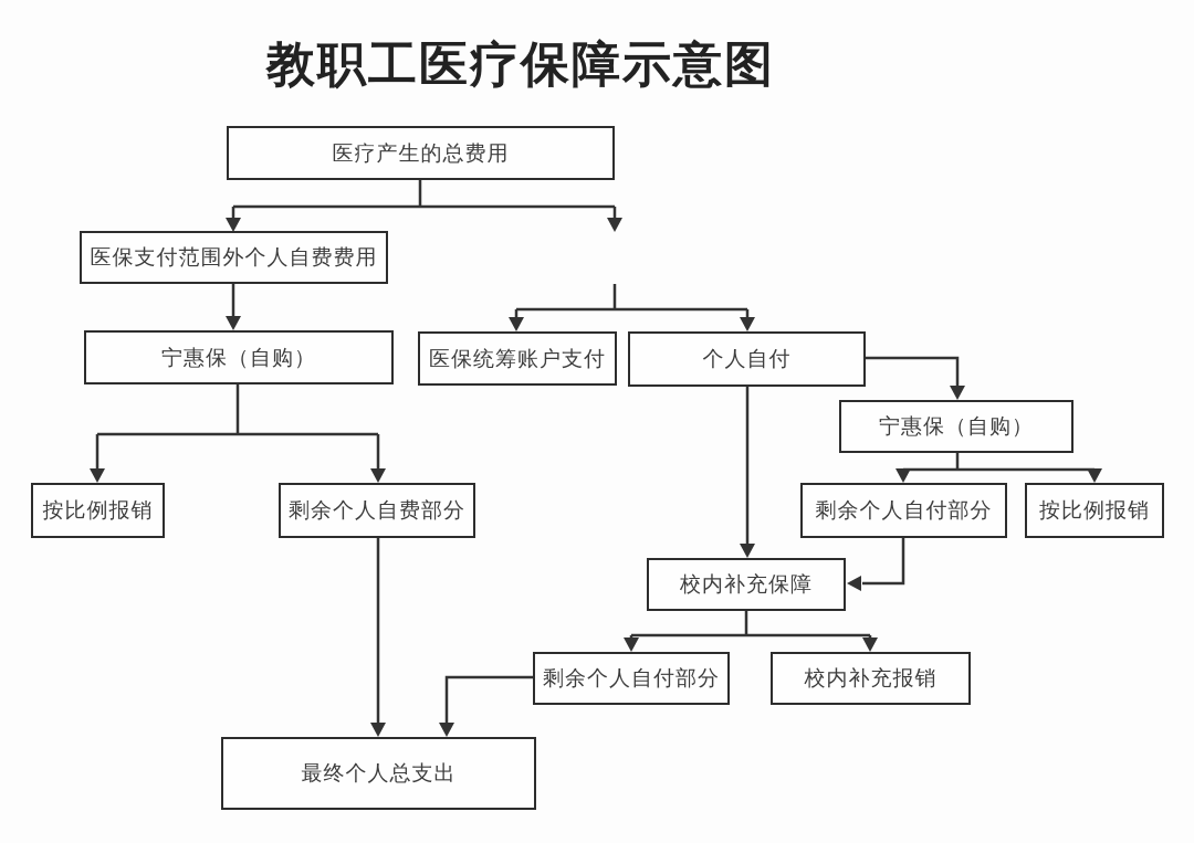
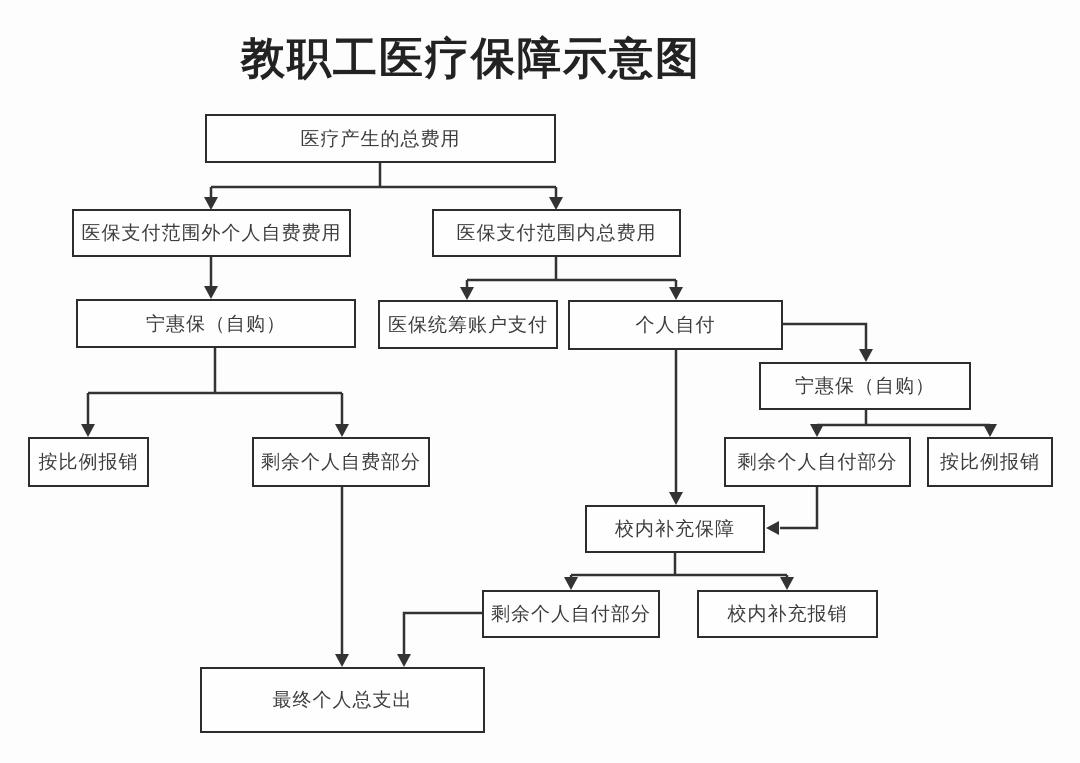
  教职工医疗保障示意图
  医疗产生的总费用
  医保支付范围外个人自费费用
+ 医保支付范围内总费用
  宁惠保（自购）
  医保统筹账户支付
  个人自付
  宁惠保（自购）
  按比例报销
  剩余个人自费部分
  剩余个人自付部分
  按比例报销
  校内补充保障
  剩余个人自付部分
  校内补充报销
  最终个人总支出
